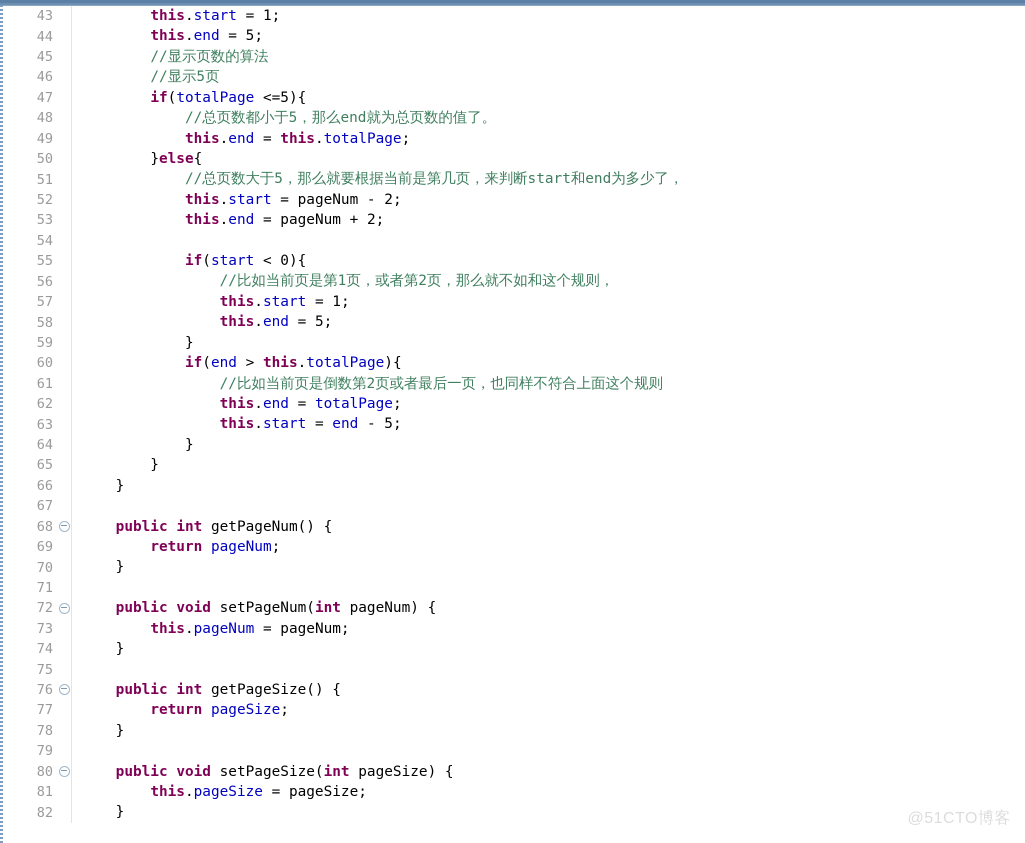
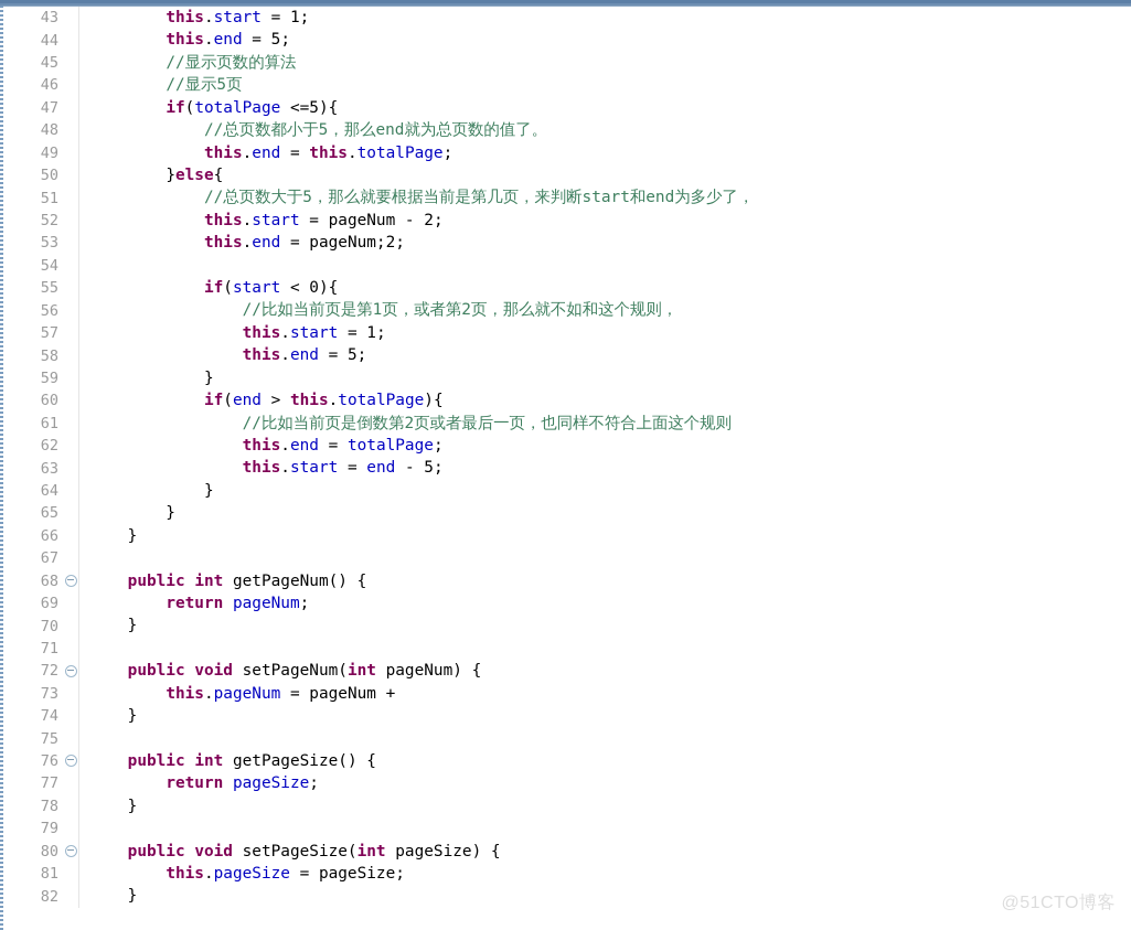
  43			this.start = 1;
  44			this.end = 5;
  45			//显示页数的算法
  46			//显示5页
  47			if(totalPage <=5){
  48			//总页数都小于5，那么end就为总页数的值了。
  49			this.end = this.totalPage;
  50			}else{
  51			//总页数大于5，那么就要根据当前是第几页，来判断start和end为多少了，
  52			this.start = pageNum - 2;
- 53			this.end = pageNum + 2;
+ 53			this.end = pageNum;2;
  54
  55			if(start < 0){
  56			//比如当前页是第1页，或者第2页，那么就不如和这个规则，
  57			this.start = 1;
  58			this.end = 5;
  59			}
  60			if(end > this.totalPage){
  61			//比如当前页是倒数第2页或者最后一页，也同样不符合上面这个规则
  62			this.end = totalPage;
  63			this.start = end - 5;
  64			}
  65			}
  66			}
  67
  68			public int getPageNum() {
  69			return pageNum;
  70			}
  71
  72			public void setPageNum(int pageNum) {
- 73			this.pageNum = pageNum;
+ 73			this.pageNum = pageNum +
  74			}
  75
  76			public int getPageSize() {
  77			return pageSize;
  78			}
  79
  80			public void setPageSize(int pageSize) {
  81			this.pageSize = pageSize;
  82			}
  @51CTO博客
